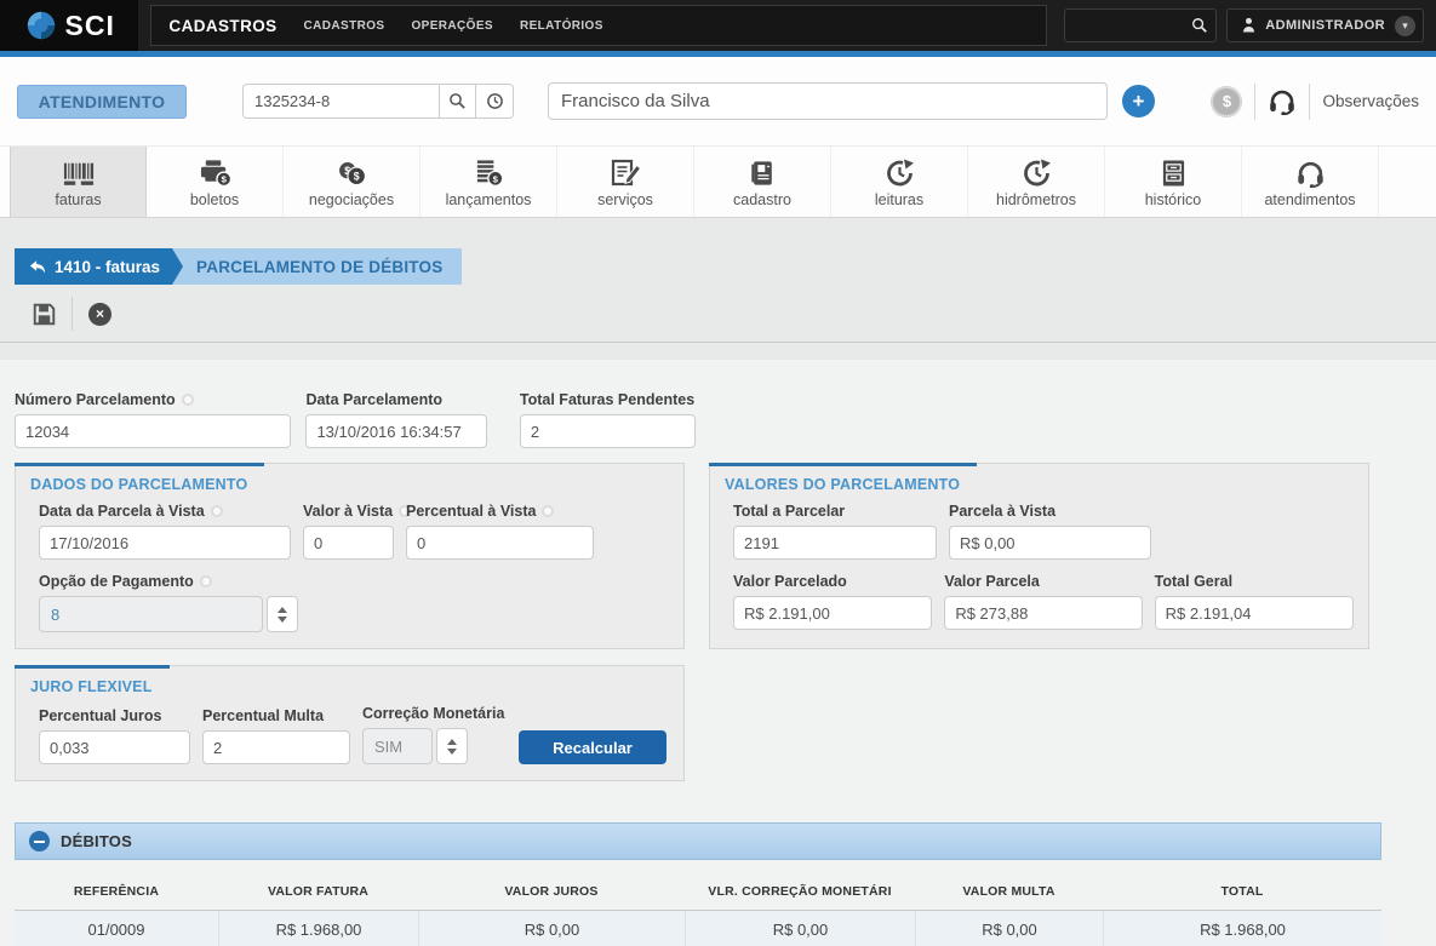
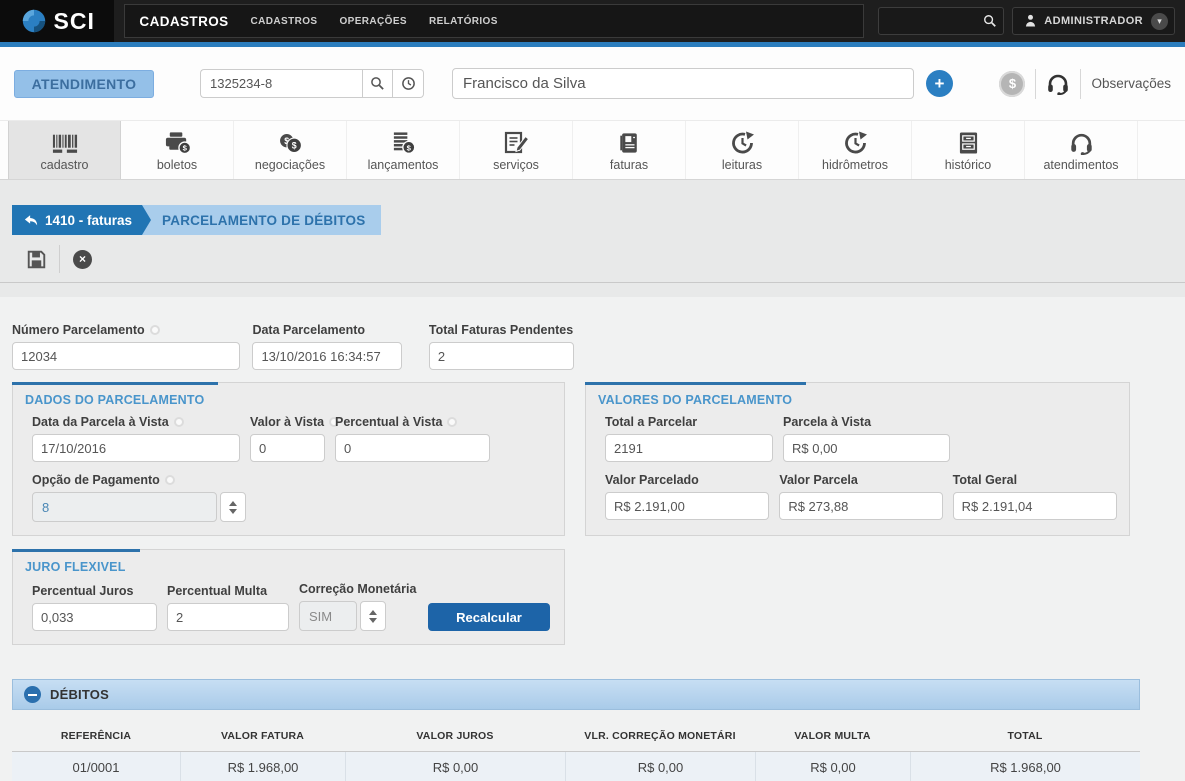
  SCI
  CADASTROS
  CADASTROS
  OPERAÇÕES
  RELATÓRIOS
  ADMINISTRADOR
  ▾
  ATENDIMENTO
  1325234-8
  Francisco da Silva
  +
  $
  Observações
- faturas
+ cadastro
  $
  boletos
  $
  $
  negociações
  $
  lançamentos
  serviços
- cadastro
+ faturas
  leituras
  hidrômetros
  histórico
  atendimentos
  1410 - faturas
  PARCELAMENTO DE DÉBITOS
  ×
  Número Parcelamento
  12034
  Data Parcelamento
  13/10/2016 16:34:57
  Total Faturas Pendentes
  2
  DADOS DO PARCELAMENTO
  Data da Parcela à Vista
  17/10/2016
  Valor à Vista
  0
  Percentual à Vista
  0
  Opção de Pagamento
  8
  VALORES DO PARCELAMENTO
  Total a Parcelar
  2191
  Parcela à Vista
  R$ 0,00
  Valor Parcelado
  R$ 2.191,00
  Valor Parcela
  R$ 273,88
  Total Geral
  R$ 2.191,04
  JURO FLEXIVEL
  Percentual Juros
  0,033
  Percentual Multa
  2
  Correção Monetária
  SIM
  Recalcular
  DÉBITOS
  REFERÊNCIA
  VALOR FATURA
  VALOR JUROS
  VLR. CORREÇÃO MONETÁRI
  VALOR MULTA
  TOTAL
- 01/0009
+ 01/0001
  R$ 1.968,00
  R$ 0,00
  R$ 0,00
  R$ 0,00
  R$ 1.968,00
